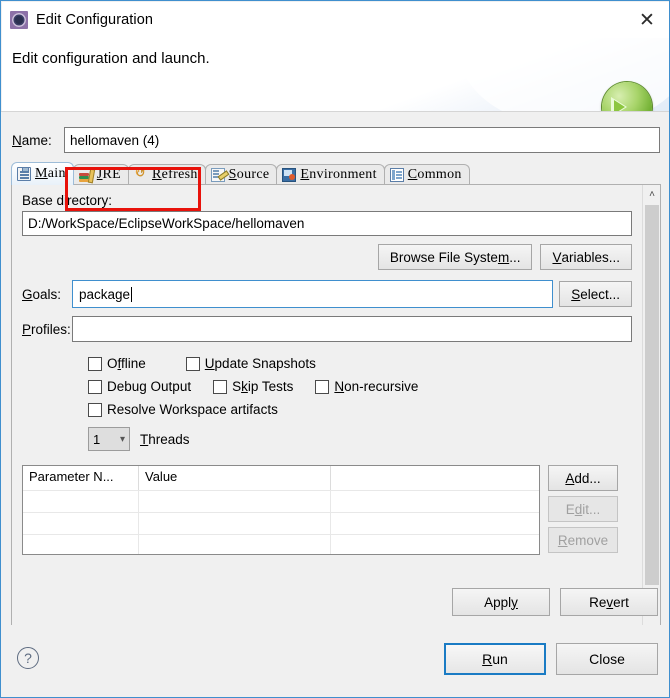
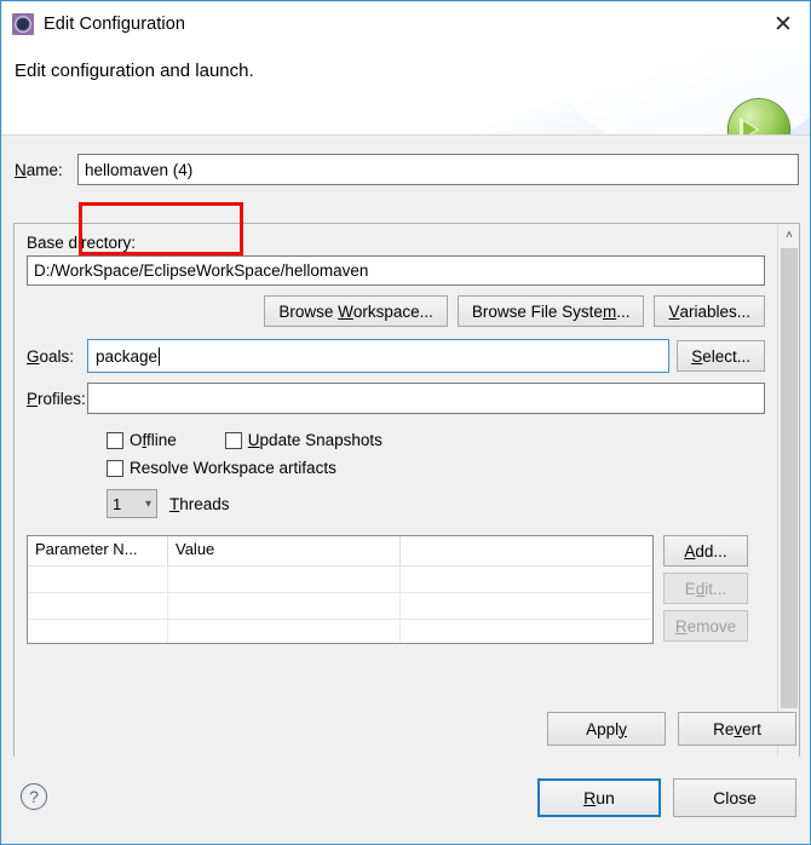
  Edit Configuration
  ✕
  Edit configuration and launch.
  Name:
  hellomaven (4)
- Main
- JRE
- Refresh
- Source
- Environment
- Common
  Base directory:
  D:/WorkSpace/EclipseWorkSpace/hellomaven
+ Browse
+ W
+ orkspace...
  Browse File Syste
  m
  ...
  V
  ariables...
  Goals:
  package
  S
  elect...
  Profiles:
  Offline
  Update Snapshots
- Debug Output
- Skip Tests
- Non-recursive
  Resolve Workspace artifacts
  1
  ▾
  Threads
  Parameter N...
  Value
  A
  dd...
  E
  d
  it...
  R
  emove
  ˄
  Appl
  y
  Re
  v
  ert
  ?
  R
  un
  Close
